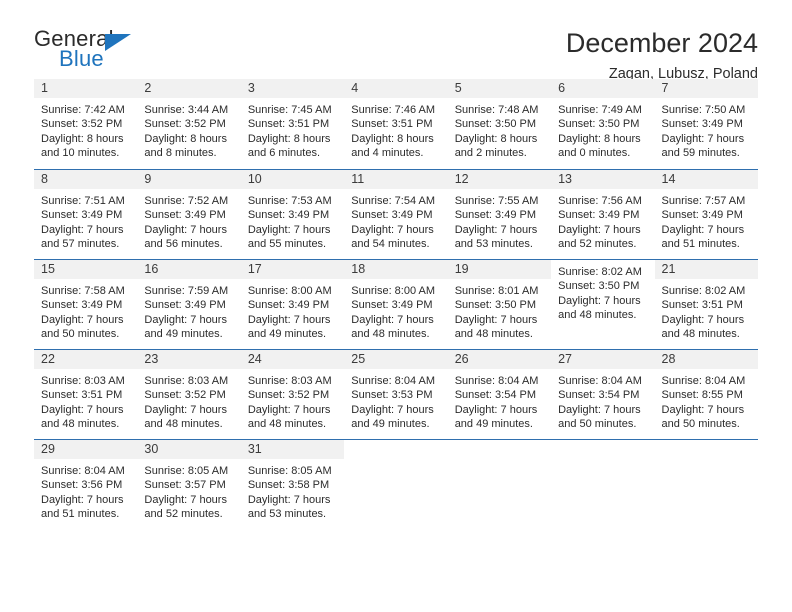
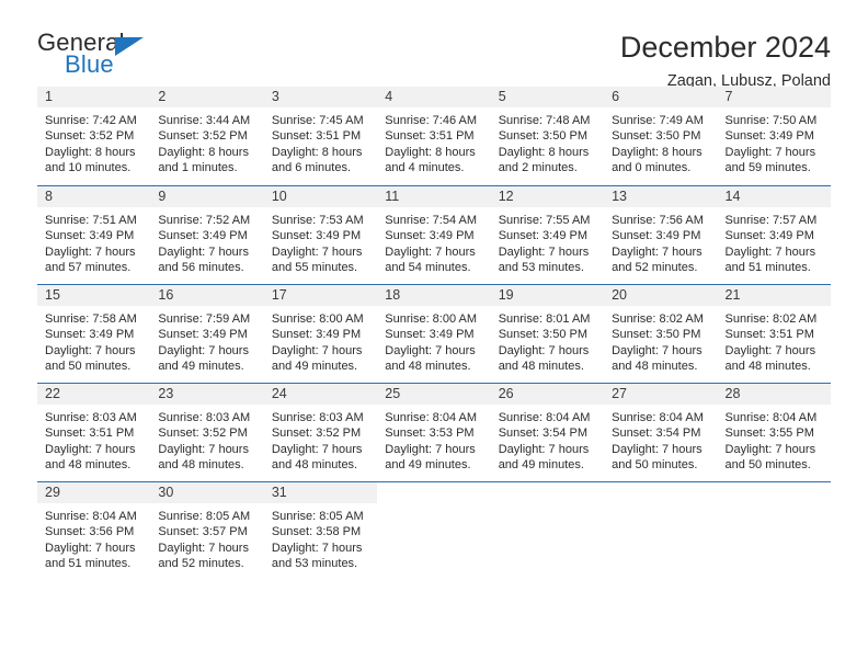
  General
  Blue
  December 2024
  Zagan, Lubusz, Poland
  1
  Sunrise: 7:42 AM
  Sunset: 3:52 PM
  Daylight: 8 hours
  and 10 minutes.
  2
  Sunrise: 3:44 AM
  Sunset: 3:52 PM
  Daylight: 8 hours
- and 8 minutes.
+ and 1 minutes.
  3
  Sunrise: 7:45 AM
  Sunset: 3:51 PM
  Daylight: 8 hours
  and 6 minutes.
  4
  Sunrise: 7:46 AM
  Sunset: 3:51 PM
  Daylight: 8 hours
  and 4 minutes.
  5
  Sunrise: 7:48 AM
  Sunset: 3:50 PM
  Daylight: 8 hours
  and 2 minutes.
  6
  Sunrise: 7:49 AM
  Sunset: 3:50 PM
  Daylight: 8 hours
  and 0 minutes.
  7
  Sunrise: 7:50 AM
  Sunset: 3:49 PM
  Daylight: 7 hours
  and 59 minutes.
  8
  Sunrise: 7:51 AM
  Sunset: 3:49 PM
  Daylight: 7 hours
  and 57 minutes.
  9
  Sunrise: 7:52 AM
  Sunset: 3:49 PM
  Daylight: 7 hours
  and 56 minutes.
  10
  Sunrise: 7:53 AM
  Sunset: 3:49 PM
  Daylight: 7 hours
  and 55 minutes.
  11
  Sunrise: 7:54 AM
  Sunset: 3:49 PM
  Daylight: 7 hours
  and 54 minutes.
  12
  Sunrise: 7:55 AM
  Sunset: 3:49 PM
  Daylight: 7 hours
  and 53 minutes.
  13
  Sunrise: 7:56 AM
  Sunset: 3:49 PM
  Daylight: 7 hours
  and 52 minutes.
  14
  Sunrise: 7:57 AM
  Sunset: 3:49 PM
  Daylight: 7 hours
  and 51 minutes.
  15
  Sunrise: 7:58 AM
  Sunset: 3:49 PM
  Daylight: 7 hours
  and 50 minutes.
  16
  Sunrise: 7:59 AM
  Sunset: 3:49 PM
  Daylight: 7 hours
  and 49 minutes.
  17
  Sunrise: 8:00 AM
  Sunset: 3:49 PM
  Daylight: 7 hours
  and 49 minutes.
  18
  Sunrise: 8:00 AM
  Sunset: 3:49 PM
  Daylight: 7 hours
  and 48 minutes.
  19
  Sunrise: 8:01 AM
  Sunset: 3:50 PM
  Daylight: 7 hours
  and 48 minutes.
+ 20
  Sunrise: 8:02 AM
  Sunset: 3:50 PM
  Daylight: 7 hours
  and 48 minutes.
  21
  Sunrise: 8:02 AM
  Sunset: 3:51 PM
  Daylight: 7 hours
  and 48 minutes.
  22
  Sunrise: 8:03 AM
  Sunset: 3:51 PM
  Daylight: 7 hours
  and 48 minutes.
  23
  Sunrise: 8:03 AM
  Sunset: 3:52 PM
  Daylight: 7 hours
  and 48 minutes.
  24
  Sunrise: 8:03 AM
  Sunset: 3:52 PM
  Daylight: 7 hours
  and 48 minutes.
  25
  Sunrise: 8:04 AM
  Sunset: 3:53 PM
  Daylight: 7 hours
  and 49 minutes.
  26
  Sunrise: 8:04 AM
  Sunset: 3:54 PM
  Daylight: 7 hours
  and 49 minutes.
  27
  Sunrise: 8:04 AM
  Sunset: 3:54 PM
  Daylight: 7 hours
  and 50 minutes.
  28
  Sunrise: 8:04 AM
- Sunset: 8:55 PM
+ Sunset: 3:55 PM
  Daylight: 7 hours
  and 50 minutes.
  29
  Sunrise: 8:04 AM
  Sunset: 3:56 PM
  Daylight: 7 hours
  and 51 minutes.
  30
  Sunrise: 8:05 AM
  Sunset: 3:57 PM
  Daylight: 7 hours
  and 52 minutes.
  31
  Sunrise: 8:05 AM
  Sunset: 3:58 PM
  Daylight: 7 hours
  and 53 minutes.
